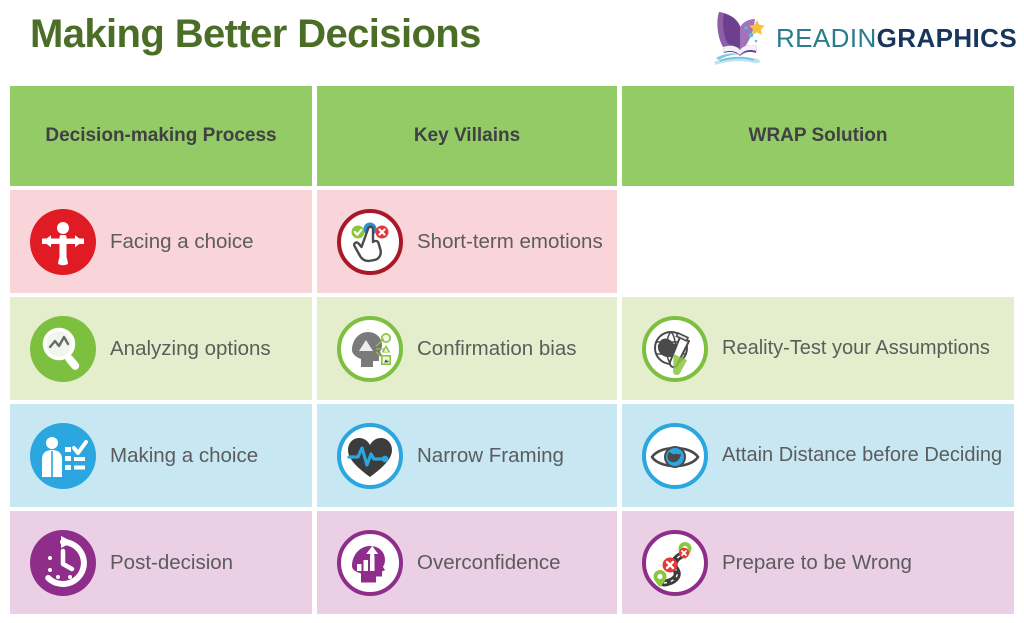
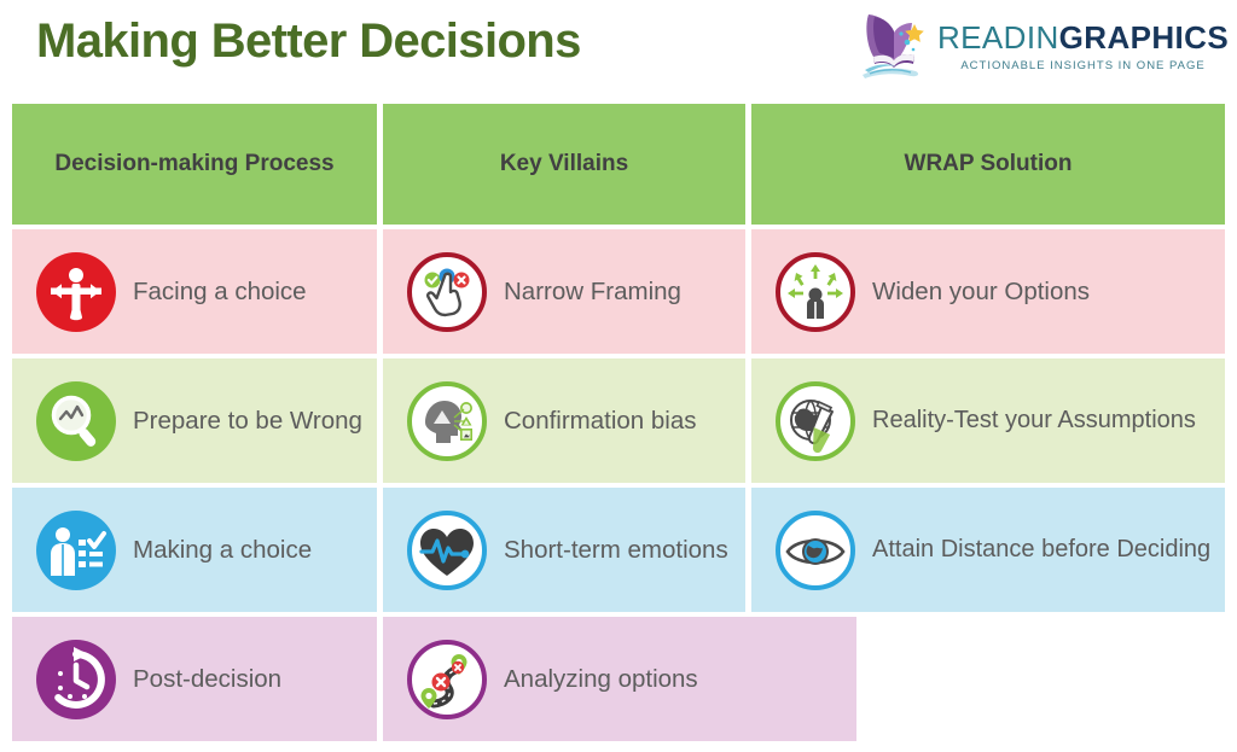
  Making Better Decisions
  READINGRAPHICS
+ ACTIONABLE INSIGHTS IN ONE PAGE
  Decision-making Process
  Key Villains
  WRAP Solution
  Facing a choice
- Short-term emotions
+ Narrow Framing
+ Widen your Options
- Analyzing options
+ Prepare to be Wrong
  Confirmation bias
  Reality-Test your Assumptions
  Making a choice
- Narrow Framing
+ Short-term emotions
  Attain Distance before Deciding
  Post-decision
- Overconfidence
- Prepare to be Wrong
+ Analyzing options
